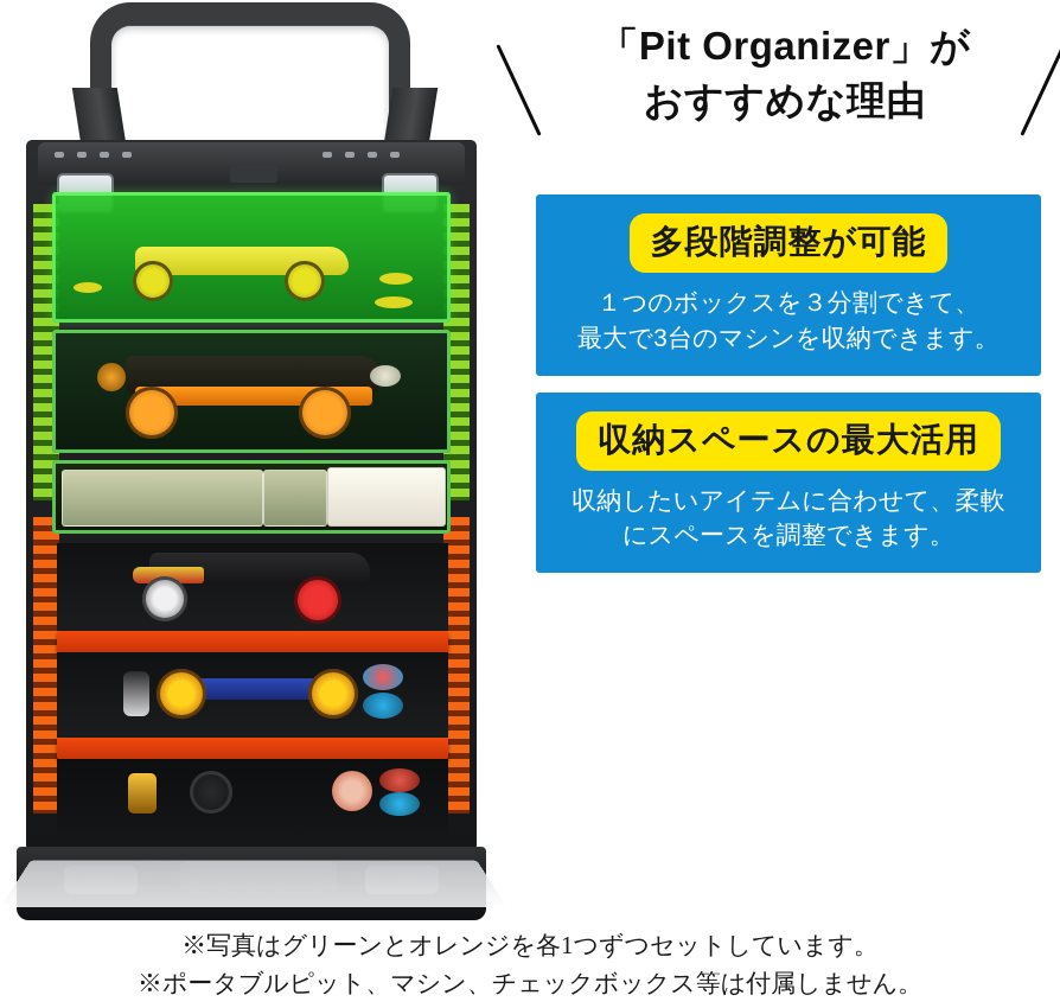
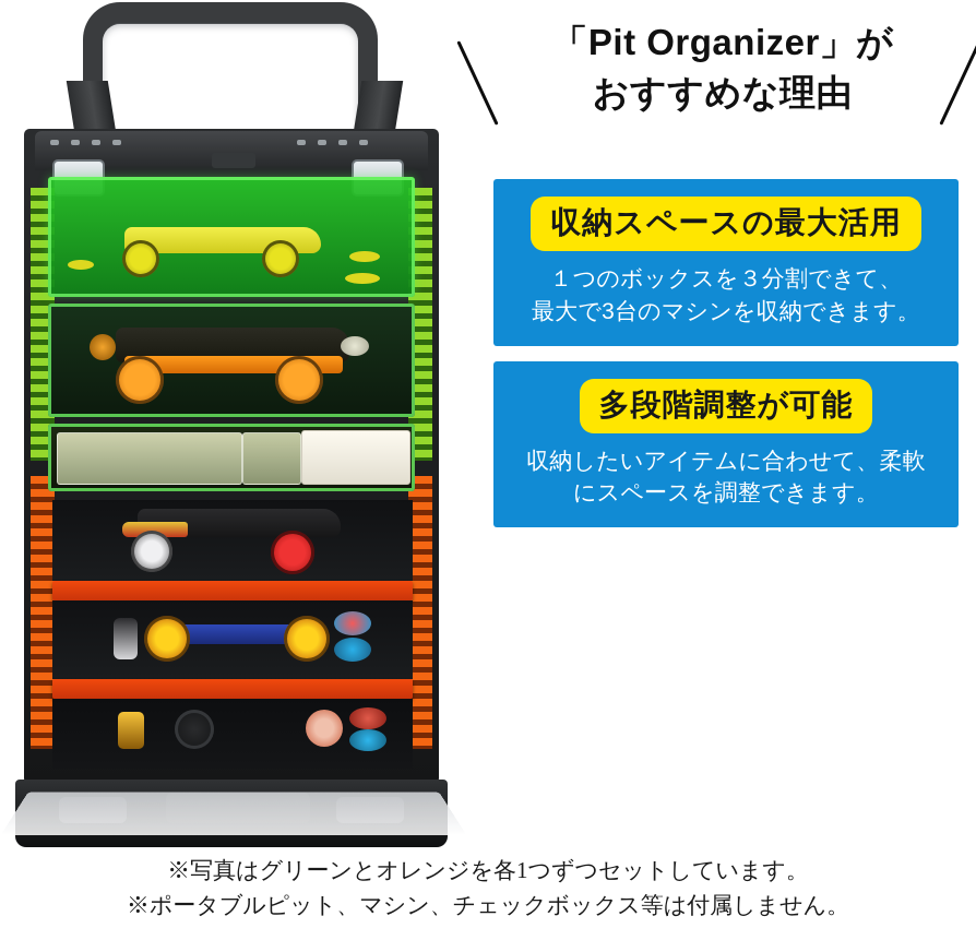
  「Pit Organizer」が
  おすすめな理由
- 多段階調整が可能
+ 収納スペースの最大活用
  １つのボックスを３分割できて、
  最大で3台のマシンを収納できます。
- 収納スペースの最大活用
+ 多段階調整が可能
  収納したいアイテムに合わせて、柔軟
  にスペースを調整できます。
  ※写真はグリーンとオレンジを各1つずつセットしています。
  ※ポータブルピット、マシン、チェックボックス等は付属しません。
